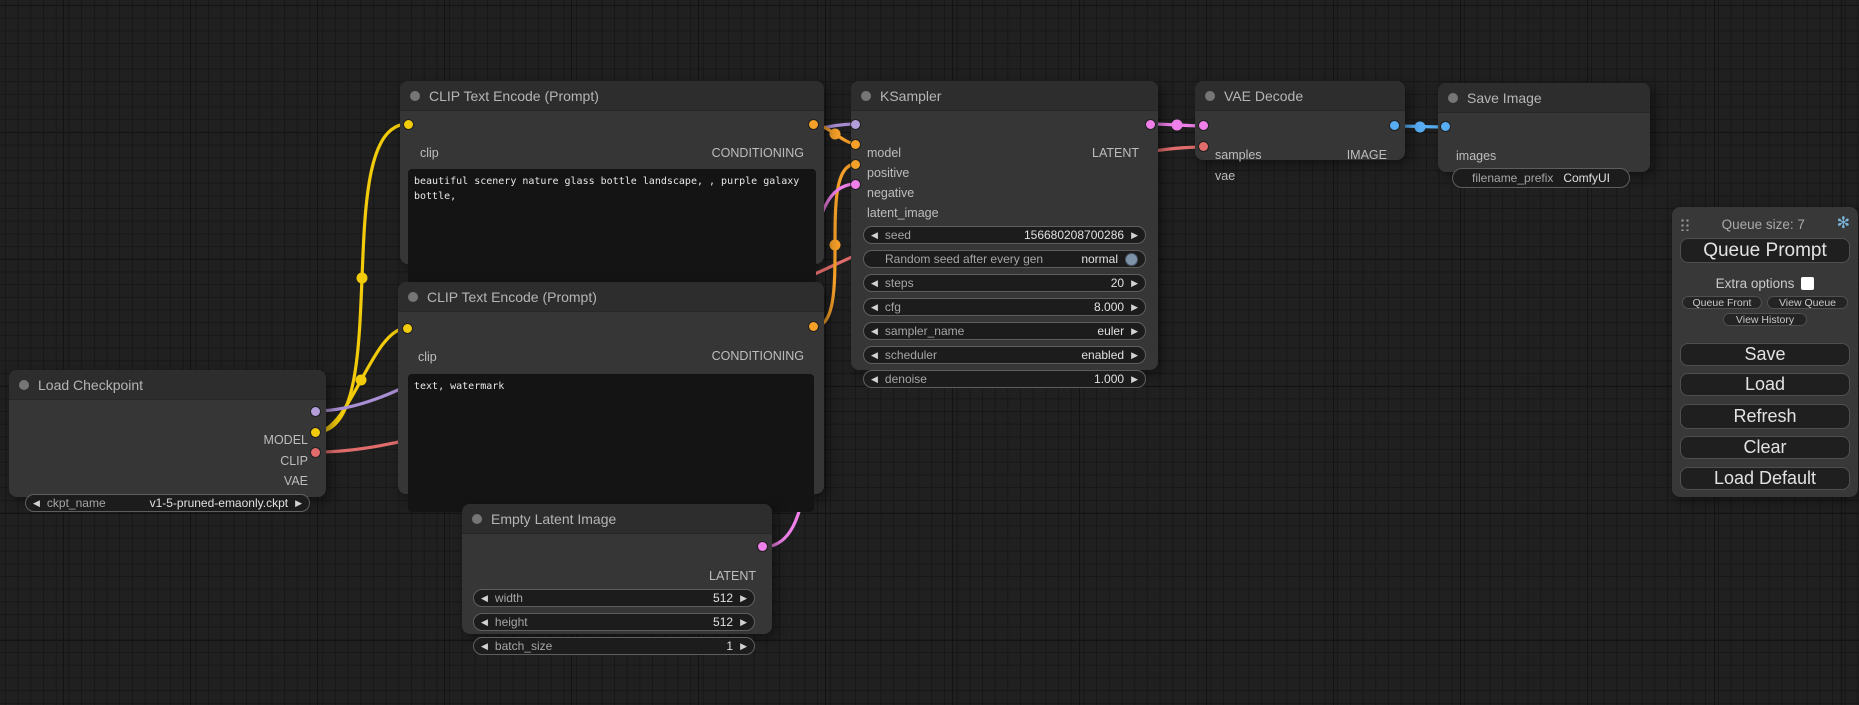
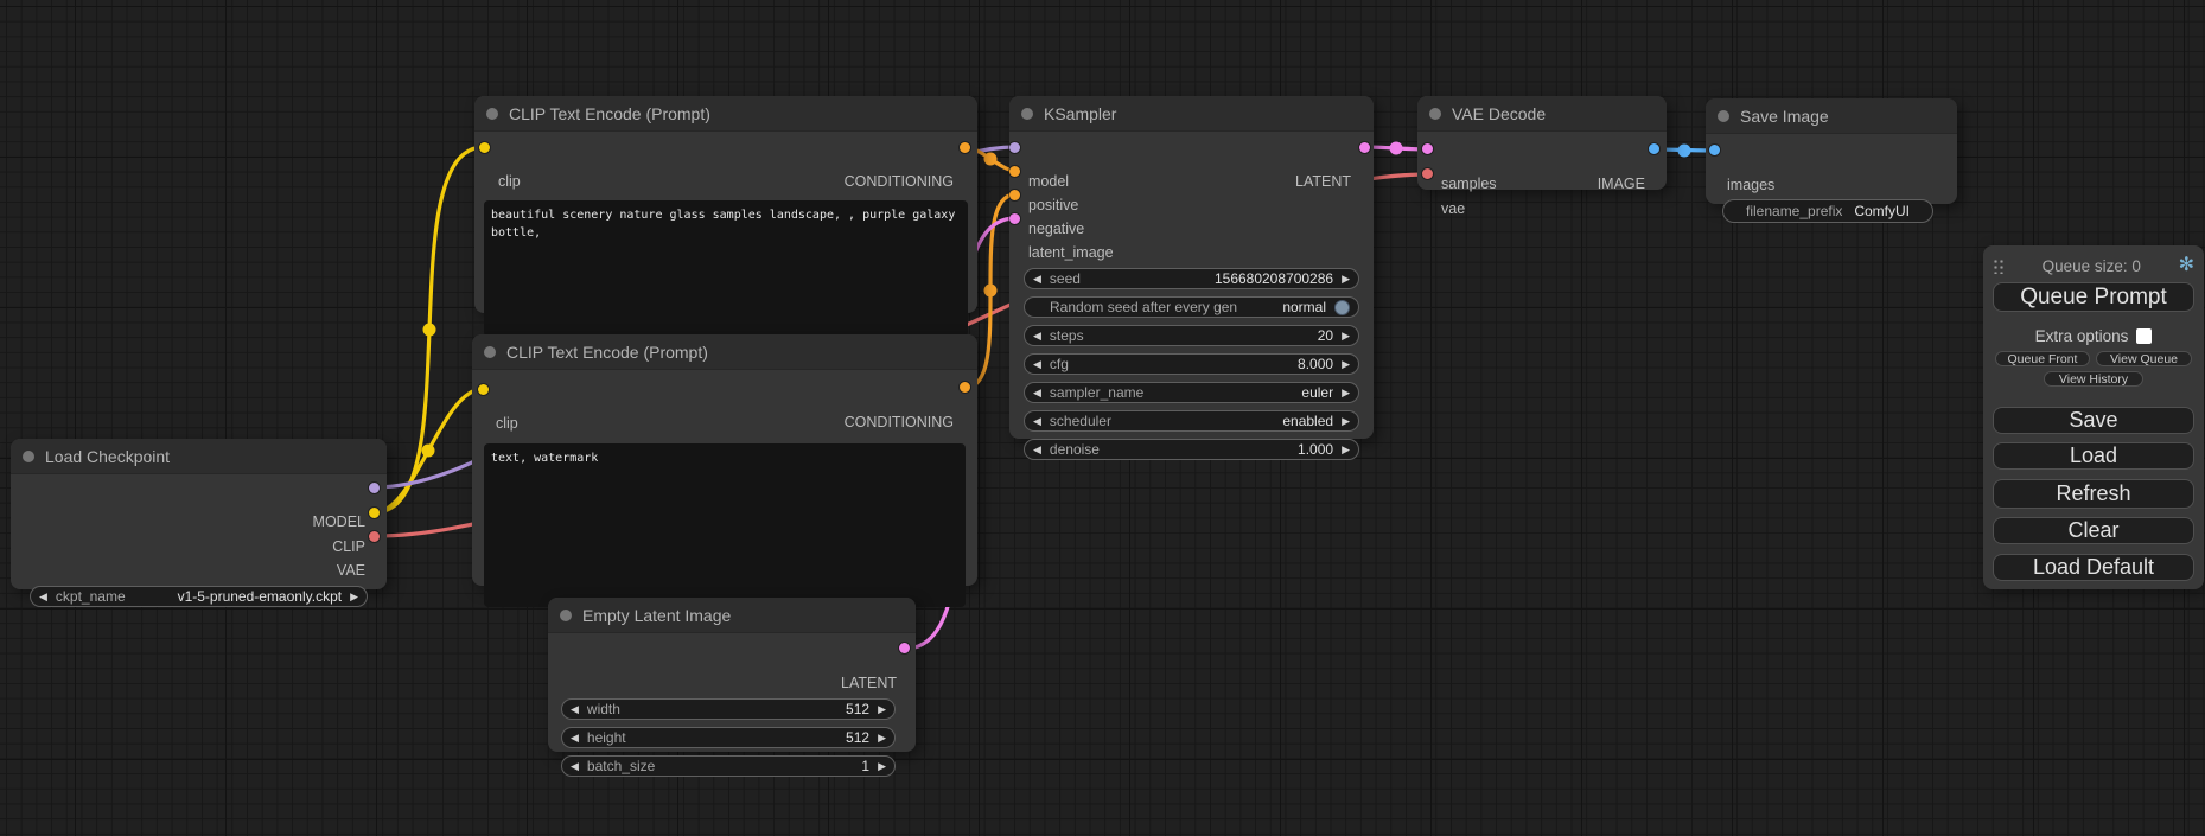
  Load Checkpoint
  MODEL
  CLIP
  VAE
  ◀
  ckpt_name
  v1-5-pruned-emaonly.ckpt
  ▶
  CLIP Text Encode (Prompt)
  clip
  CONDITIONING
- beautiful scenery nature glass bottle landscape, , purple galaxy bottle,
+ beautiful scenery nature glass samples landscape, , purple galaxy bottle,
  CLIP Text Encode (Prompt)
  clip
  CONDITIONING
  text, watermark
  KSampler
  model
  positive
  negative
  latent_image
  LATENT
  ◀
  seed
  156680208700286
  ▶
  Random seed after every gen
  normal
  ◀
  steps
  20
  ▶
  ◀
  cfg
  8.000
  ▶
  ◀
  sampler_name
  euler
  ▶
  ◀
  scheduler
  enabled
  ▶
  ◀
  denoise
  1.000
  ▶
  VAE Decode
  samples
  vae
  IMAGE
  Save Image
  images
  filename_prefix
  ComfyUI
  Empty Latent Image
  LATENT
  ◀
  width
  512
  ▶
  ◀
  height
  512
  ▶
  ◀
  batch_size
  1
  ▶
- Queue size: 7
+ Queue size: 0
  ✻
  Queue Prompt
  Extra options
  Queue Front
  View Queue
  View History
  Save
  Load
  Refresh
  Clear
  Load Default
